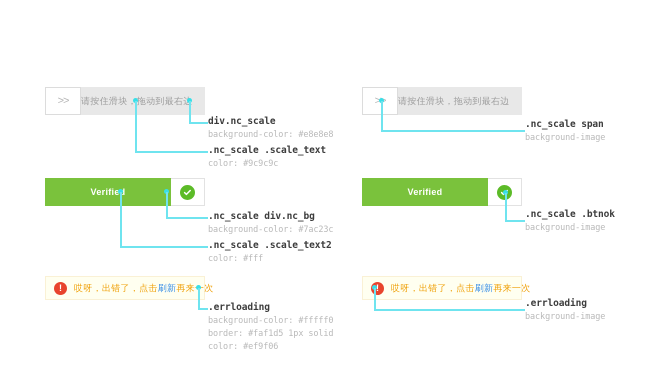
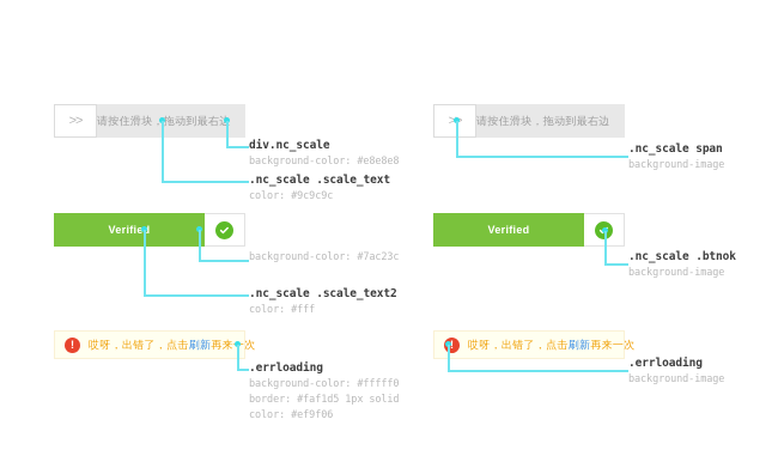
  >>
  请按住滑块拖动到最右
  div.nc_scale
  background-color: #e8e8e8
  .nc_scale .scale_text
  color: #9c9c9c
  Verifie
- .nc_scale div.nc_bg
  background-color: #7ac23c
  .nc_scale .scale_text2
  color: #fff
  !
  哎呀，出错了，点击刷新再来次
  .errloading
  background-color: #fffff0
  border: #faf1d5 1px solid
  color: #ef9f06
  请按住滑块，拖动到最右边
  .nc_scale span
  background-image
  Verified
  .nc_scale .btnok
  background-image
  !
  哎呀，出错了，点击刷新再来一次
  .errloading
  background-image
